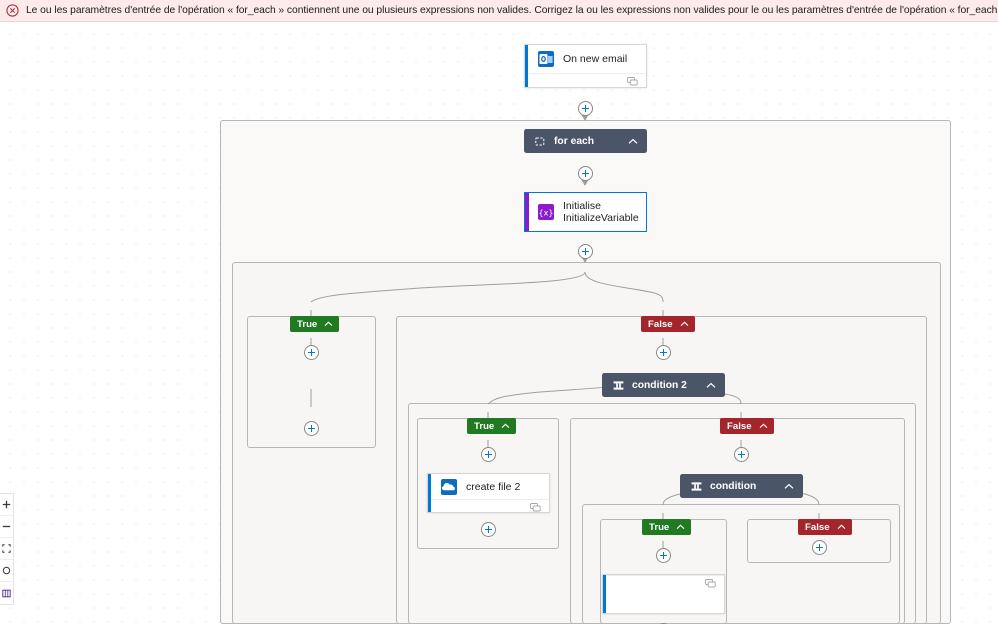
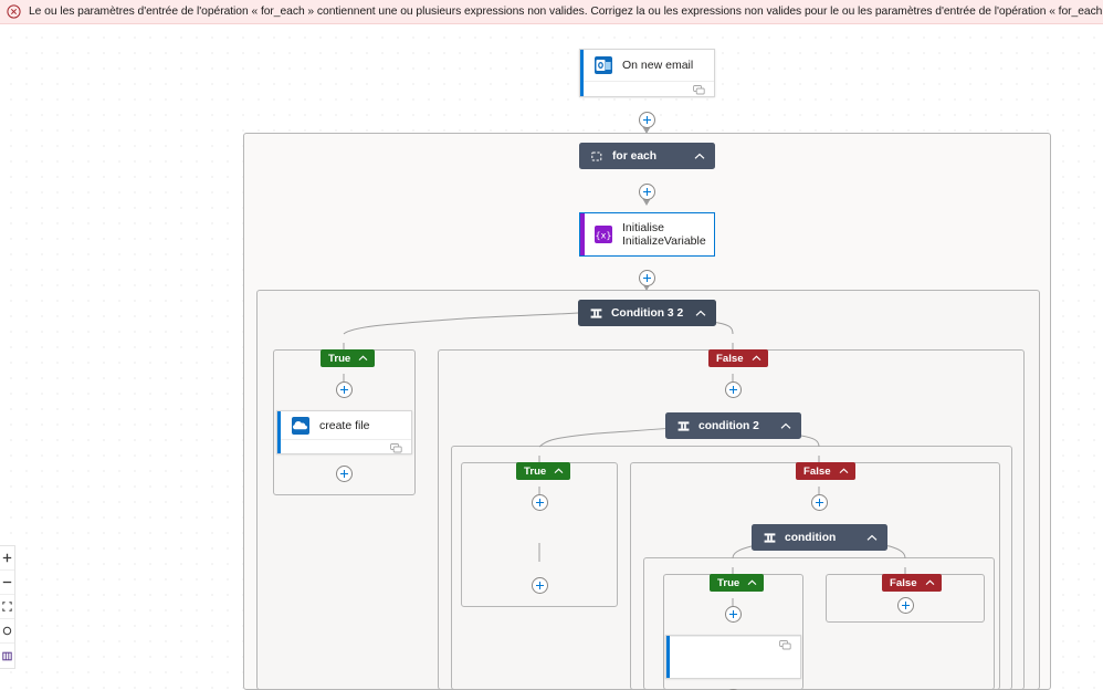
  Le ou les paramètres d'entrée de l'opération « for_each » contiennent une ou plusieurs expressions non valides. Corrigez la ou les expressions non valides pour le ou les paramètres d'entrée de l'opération « for_each
  On new email
  for each
  {x}
  Initialise
  InitializeVariable
+ Condition 3 2
  True
+ create file
  False
  condition 2
  True
- create file 2
  False
  condition
  True
  False
